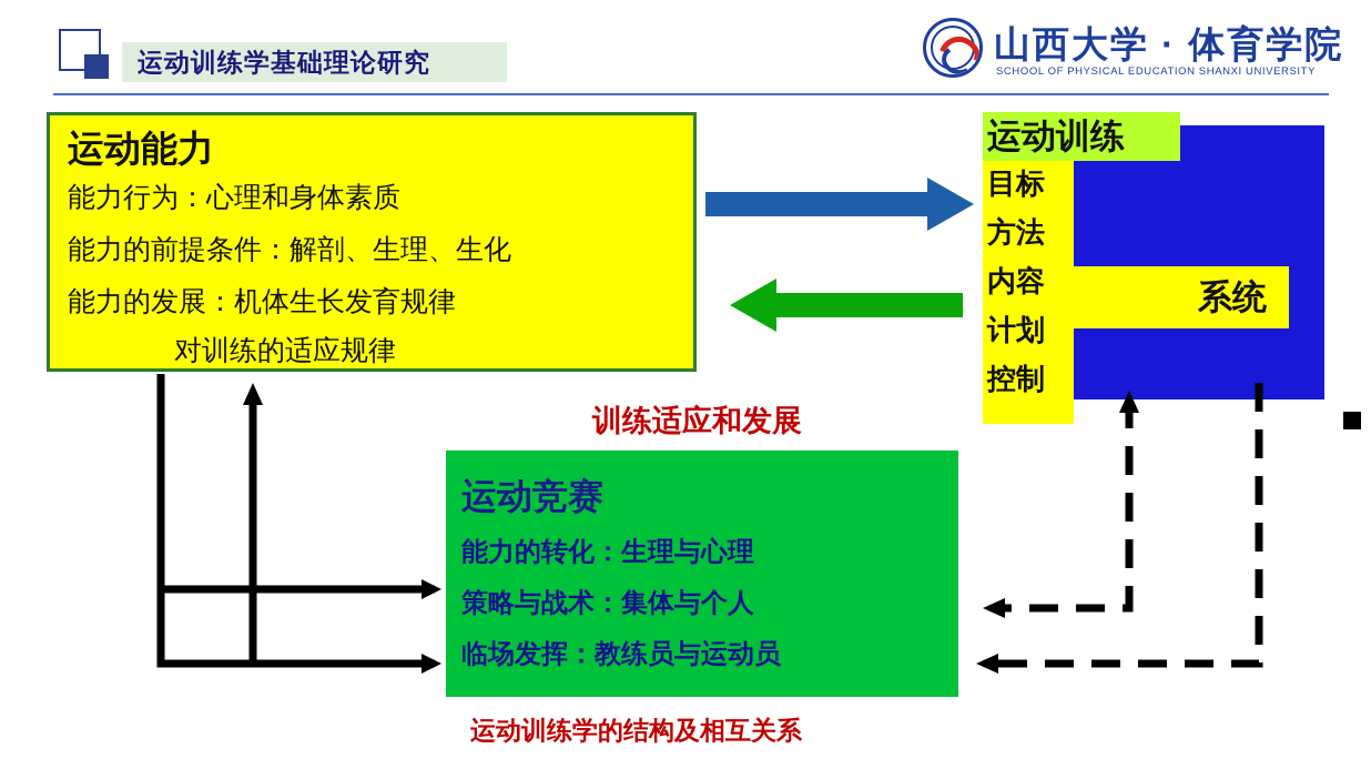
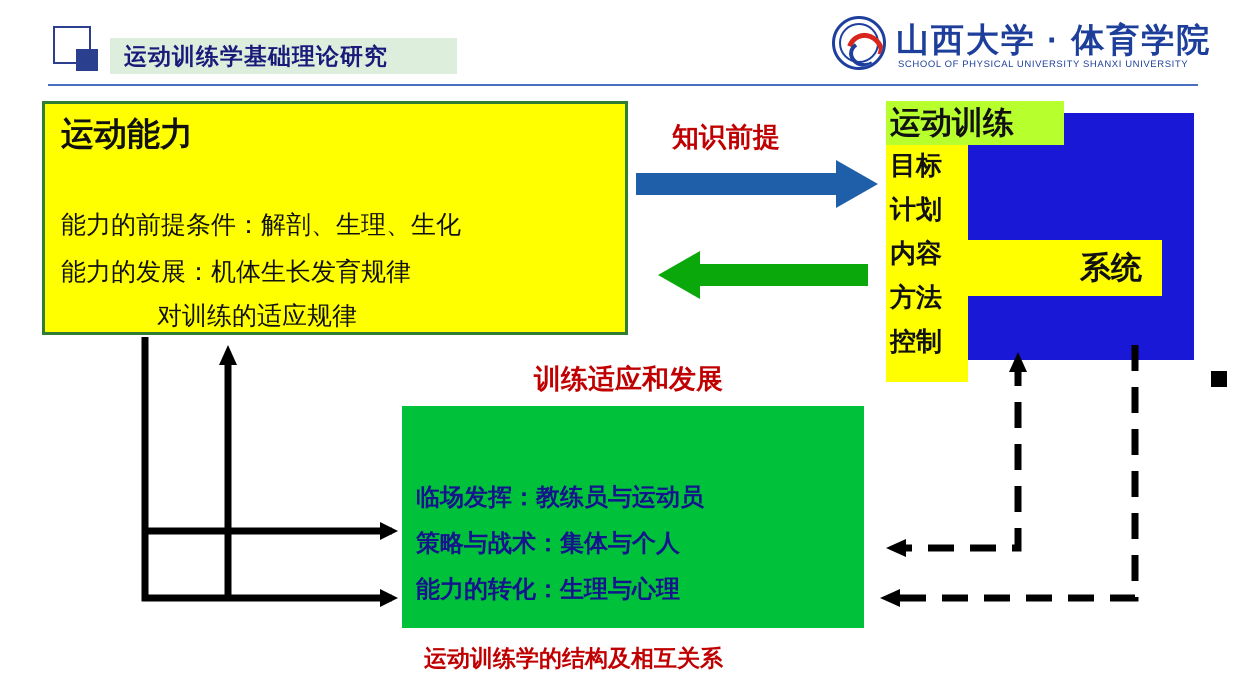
  运动训练学基础理论研究
  山西大学 · 体育学院
- SCHOOL OF PHYSICAL EDUCATION SHANXI UNIVERSITY
+ SCHOOL OF PHYSICAL UNIVERSITY SHANXI UNIVERSITY
  运动能力
- 能力行为：心理和身体素质
  能力的前提条件：解剖、生理、生化
  能力的发展：机体生长发育规律
  对训练的适应规律
- 运动竞赛
- 能力的转化：生理与心理
+ 临场发挥：教练员与运动员
  策略与战术：集体与个人
- 临场发挥：教练员与运动员
+ 能力的转化：生理与心理
  运动训练
  目标
- 方法
+ 计划
  内容
- 计划
+ 方法
  控制
  系统
+ 知识前提
  训练适应和发展
  运动训练学的结构及相互关系
